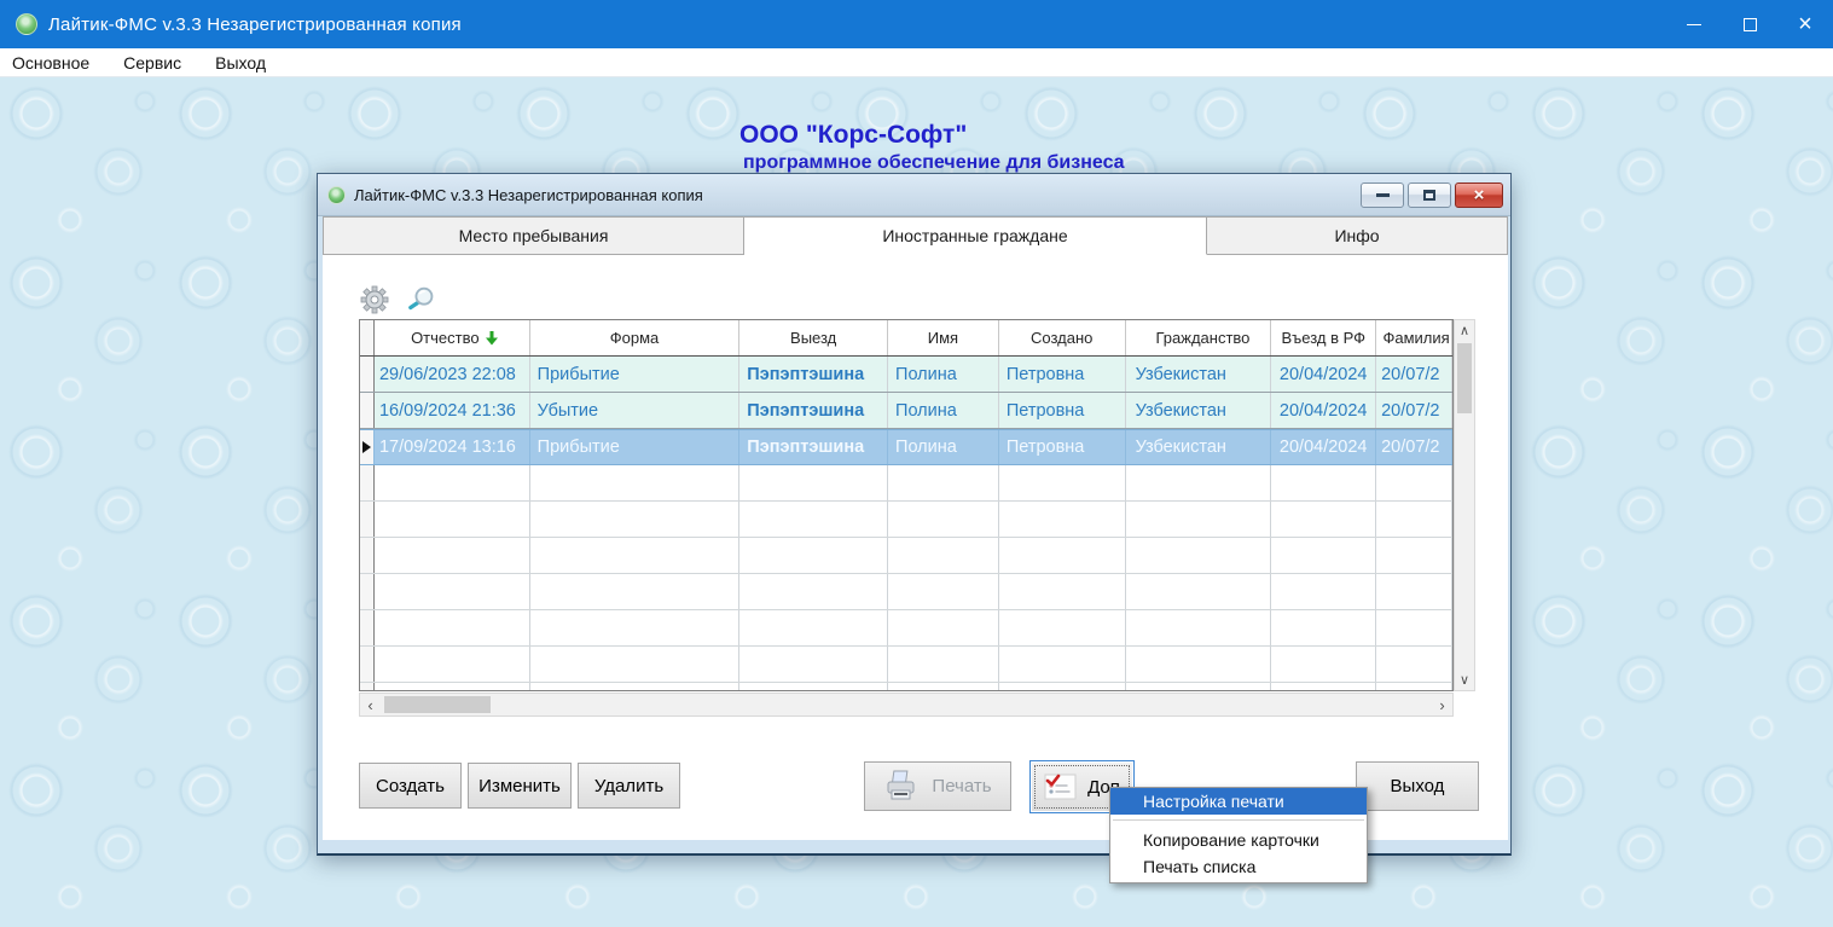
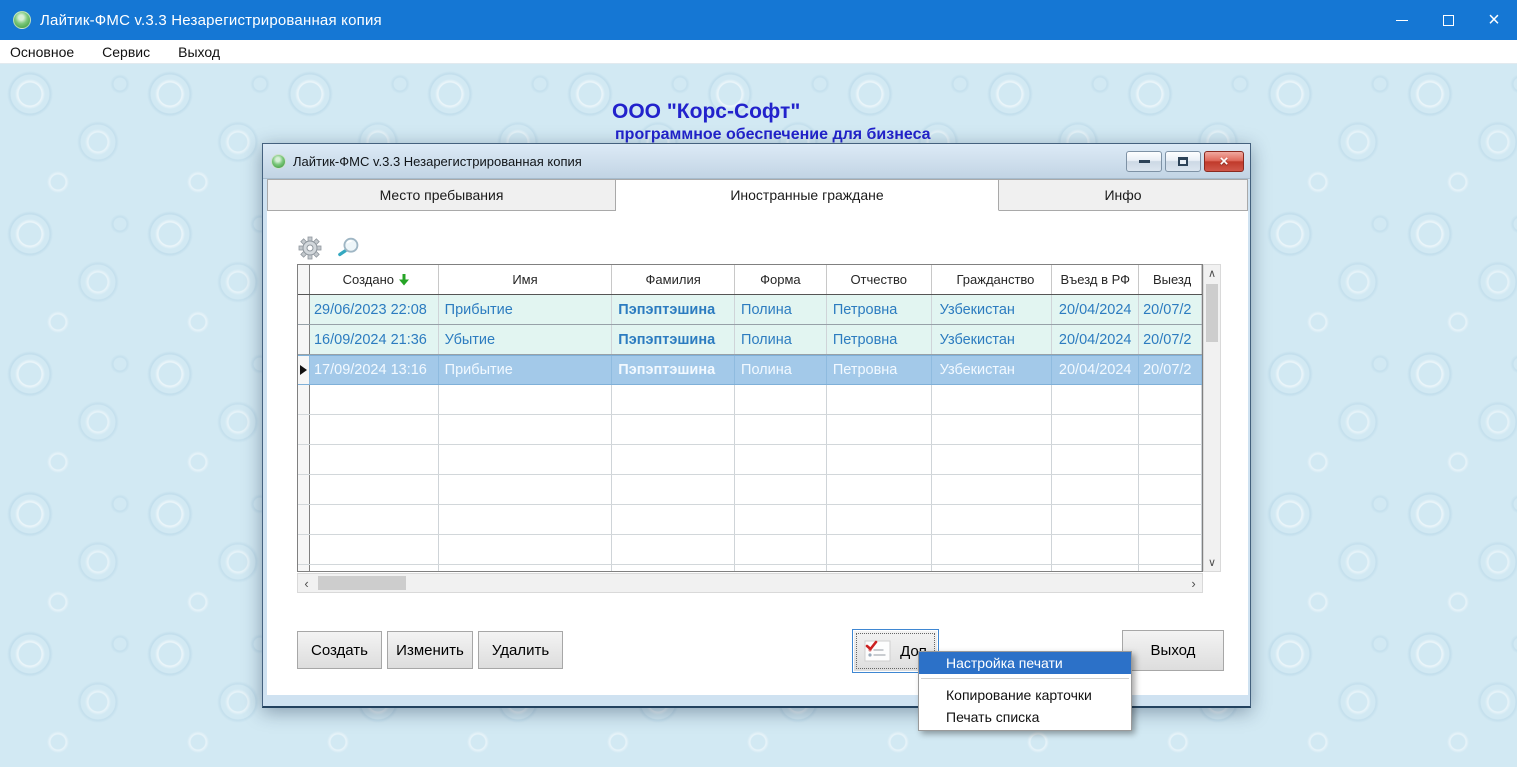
  Лайтик-ФМС v.3.3 Незарегистрированная копия
  ×
  Основное
  Сервис
  Выход
  ООО "Корс-Софт"
  программное обеспечение для бизнеса
  Лайтик-ФМС v.3.3 Незарегистрированная копия
  ×
  Место пребывания
  Иностранные граждане
  Инфо
- Отчество
+ Создано
- Форма
+ Имя
- Выезд
+ Фамилия
- Имя
+ Форма
- Создано
+ Отчество
  Гражданство
  Въезд в РФ
- Фамилия
+ Выезд
  29/06/2023 22:08
  Прибытие
  Пэпэптэшина
  Полина
  Петровна
  Узбекистан
  20/04/2024
  20/07/2
  16/09/2024 21:36
  Убытие
  Пэпэптэшина
  Полина
  Петровна
  Узбекистан
  20/04/2024
  20/07/2
  17/09/2024 13:16
  Прибытие
  Пэпэптэшина
  Полина
  Петровна
  Узбекистан
  20/04/2024
  20/07/2
  ∧
  ∨
  ‹
  ›
  Создать
  Изменить
  Удалить
- Печать
  Выход
  Настройка печати
  Копирование карточки
  Печать списка
